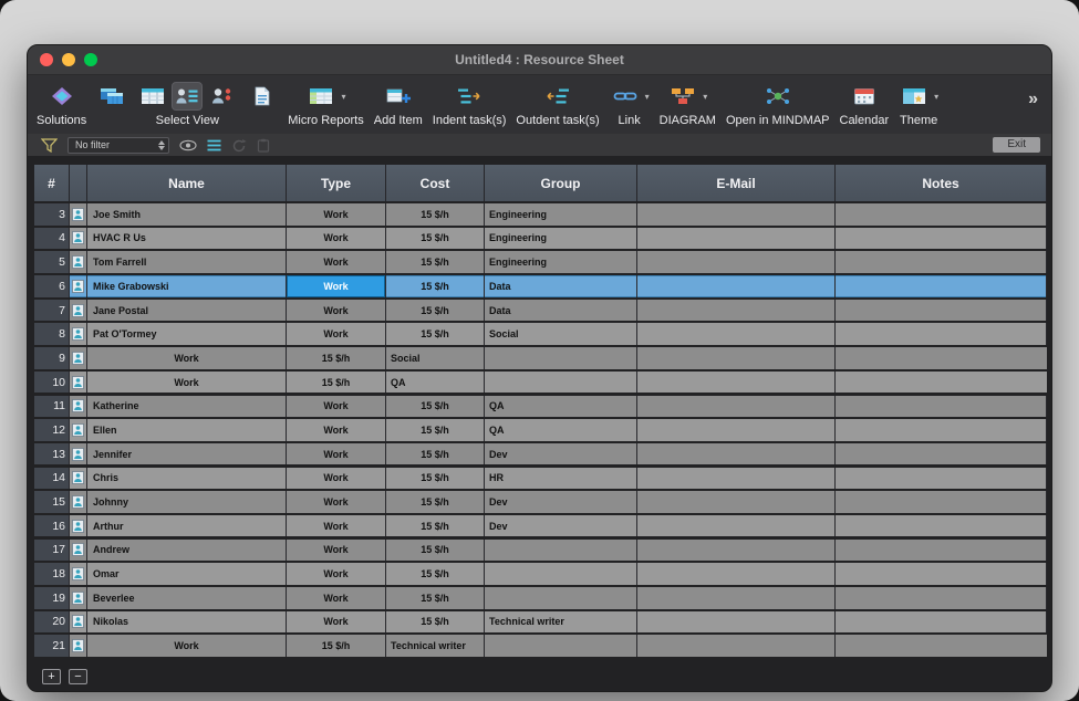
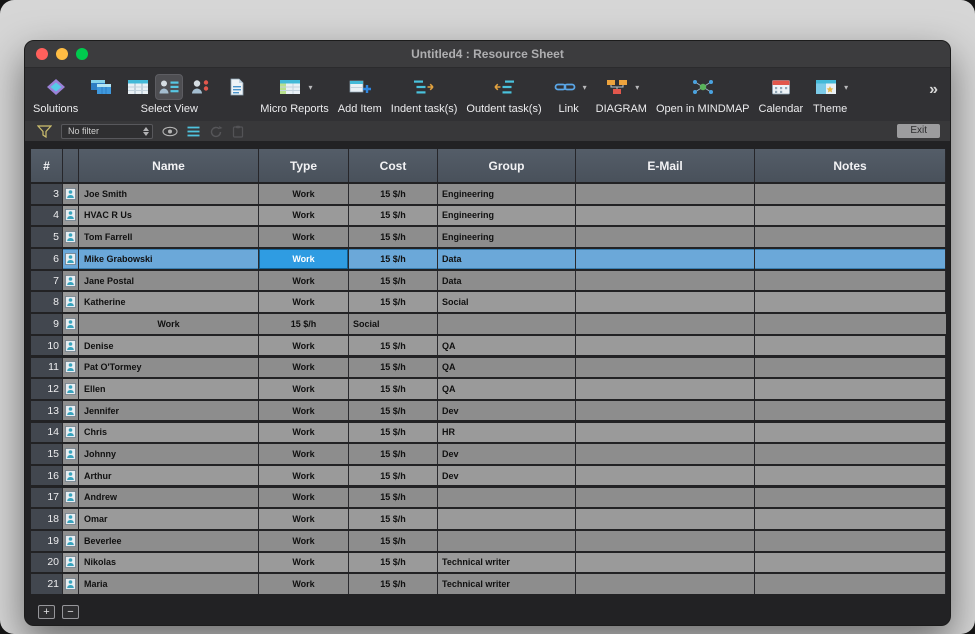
  Untitled4 : Resource Sheet
  Solutions
  Select View
  ▾
  Micro Reports
  Add Item
  Indent task(s)
  Outdent task(s)
  ▾
  Link
  ▾
  DIAGRAM
  Open in MINDMAP
  Calendar
  ▾
  Theme
  »
  No filter
  Exit
  #
  Name
  Type
  Cost
  Group
  E-Mail
  Notes
  3
  Joe Smith
  Work
  15 $/h
  Engineering
  4
  HVAC R Us
  Work
  15 $/h
  Engineering
  5
  Tom Farrell
  Work
  15 $/h
  Engineering
  6
  Mike Grabowski
  Work
  15 $/h
  Data
  7
  Jane Postal
  Work
  15 $/h
  Data
  8
- Pat O'Tormey
+ Katherine
  Work
  15 $/h
  Social
  9
  Work
  15 $/h
  Social
  10
+ Denise
  Work
  15 $/h
  QA
  11
- Katherine
+ Pat O'Tormey
  Work
  15 $/h
  QA
  12
  Ellen
  Work
  15 $/h
  QA
  13
  Jennifer
  Work
  15 $/h
  Dev
  14
  Chris
  Work
  15 $/h
  HR
  15
  Johnny
  Work
  15 $/h
  Dev
  16
  Arthur
  Work
  15 $/h
  Dev
  17
  Andrew
  Work
  15 $/h
  18
  Omar
  Work
  15 $/h
  19
  Beverlee
  Work
  15 $/h
  20
  Nikolas
  Work
  15 $/h
  Technical writer
  21
+ Maria
  Work
  15 $/h
  Technical writer
  +
  −
